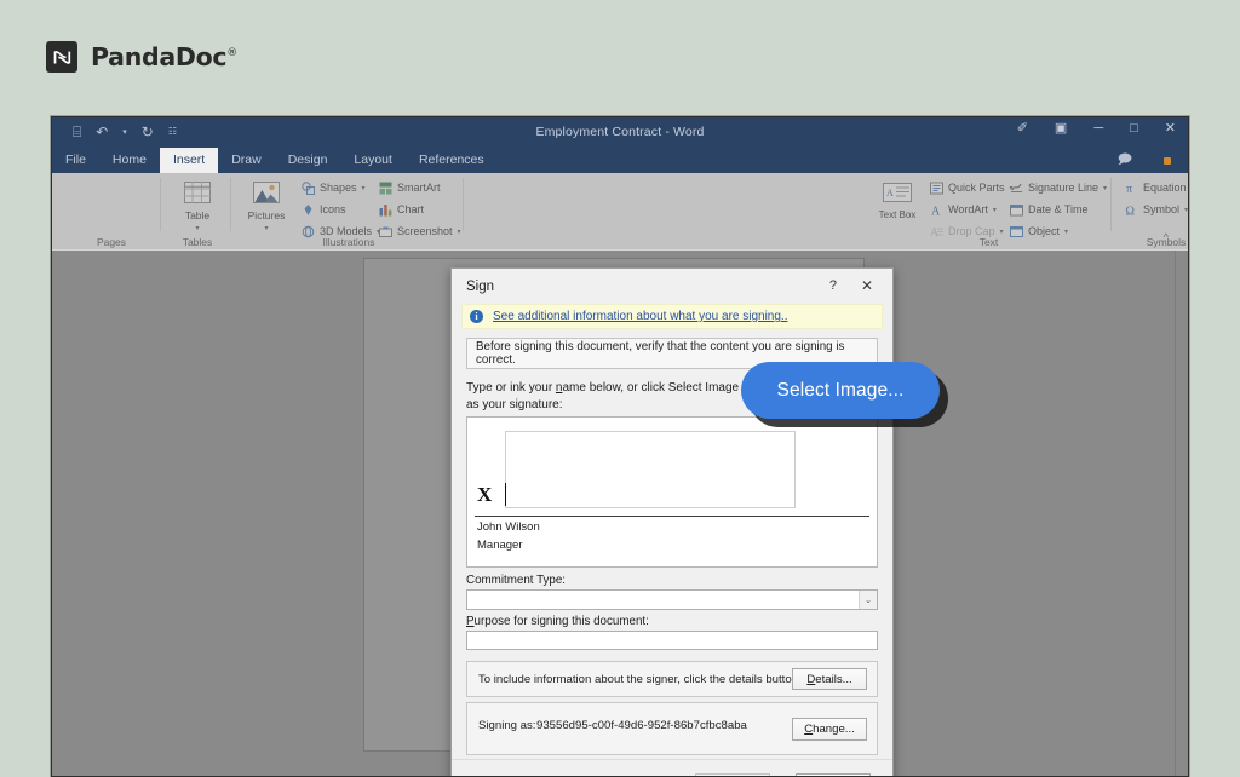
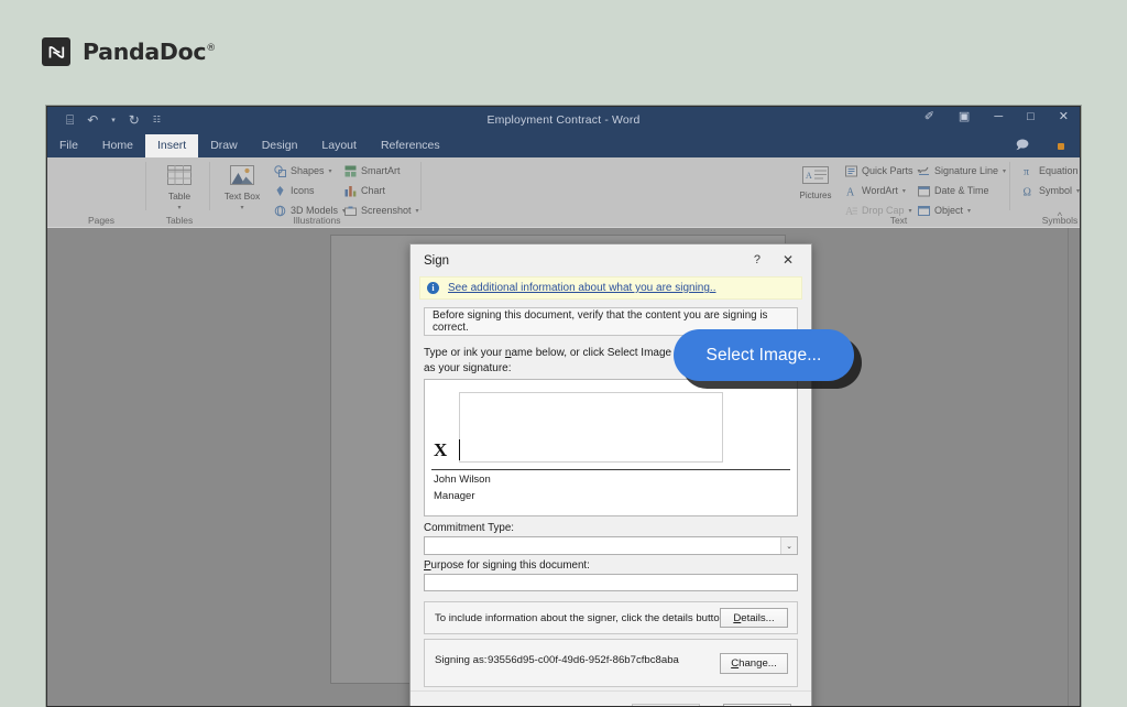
  PandaDoc®
  ⌸
  ↶
  ↻
  ☷
  Employment Contract - Word
  ✐
  ▣
  ─
  □
  ✕
  🗩
  File
  Home
  Insert
  Draw
  Design
  Layout
  References
  Pages
  Table
  Tables
- Pictures
+ Text Box
  Shapes
  Icons
  3D Models
  SmartArt
  Chart
  Screenshot
  Illustrations
  A
- Text Box
+ Pictures
  Quick Parts
  A
  WordArt
  A
  Drop Cap
  Signature Line
  Date & Time
  Object
  Text
  π
  Equation
  Ω
  Symbol
  Symbols
  ^
  Sign
  ?
  ✕
  i
  See additional information about what you are signing..
  Before signing this document, verify that the content you are signing is correct.
  Type or ink your name below, or click Select Image as your signature:
  X
  John Wilson
  Manager
  Commitment Type:
  Purpose for signing this document:
  To include information about the signer, click the details butto
  D
  etails...
  Signing as:
  93556d95-c00f-49d6-952f-86b7cfbc8aba
  C
  hange...
  Select Image...
